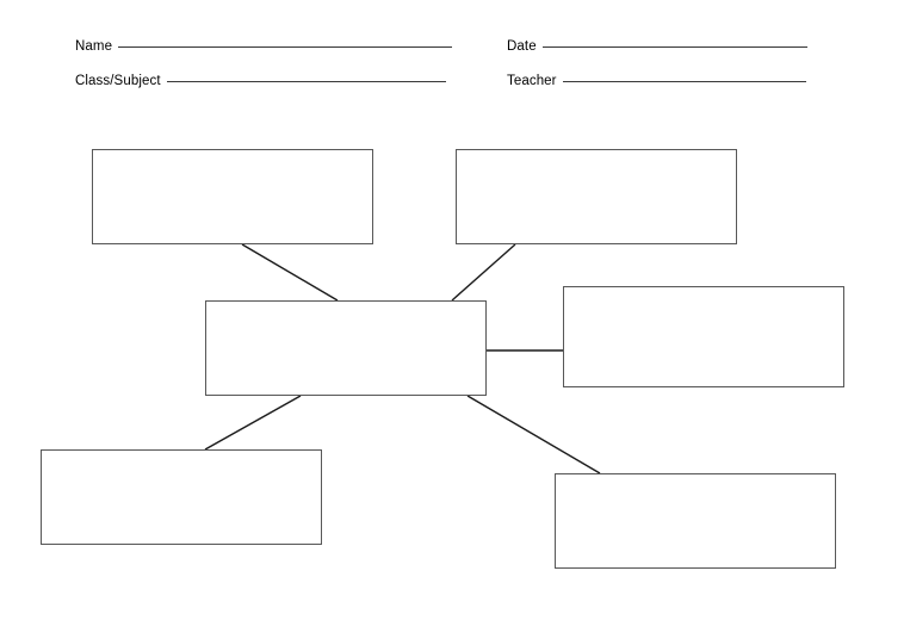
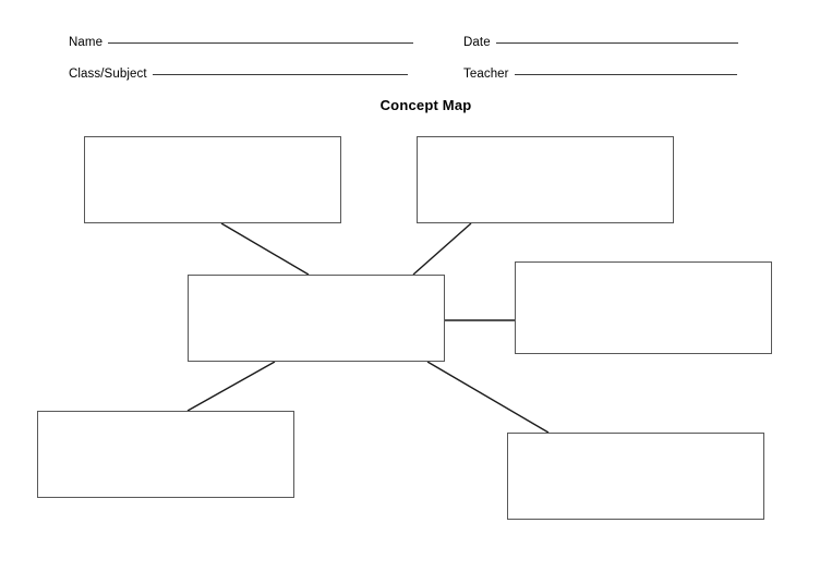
  Name
  Class/Subject
  Date
  Teacher
+ Concept Map
